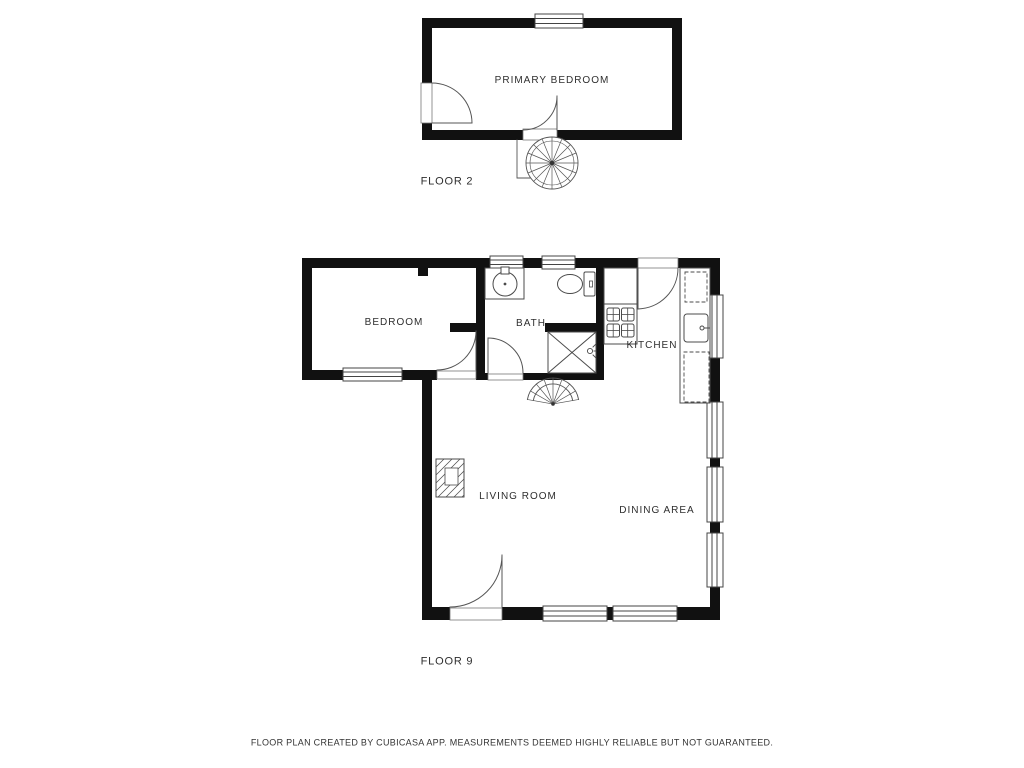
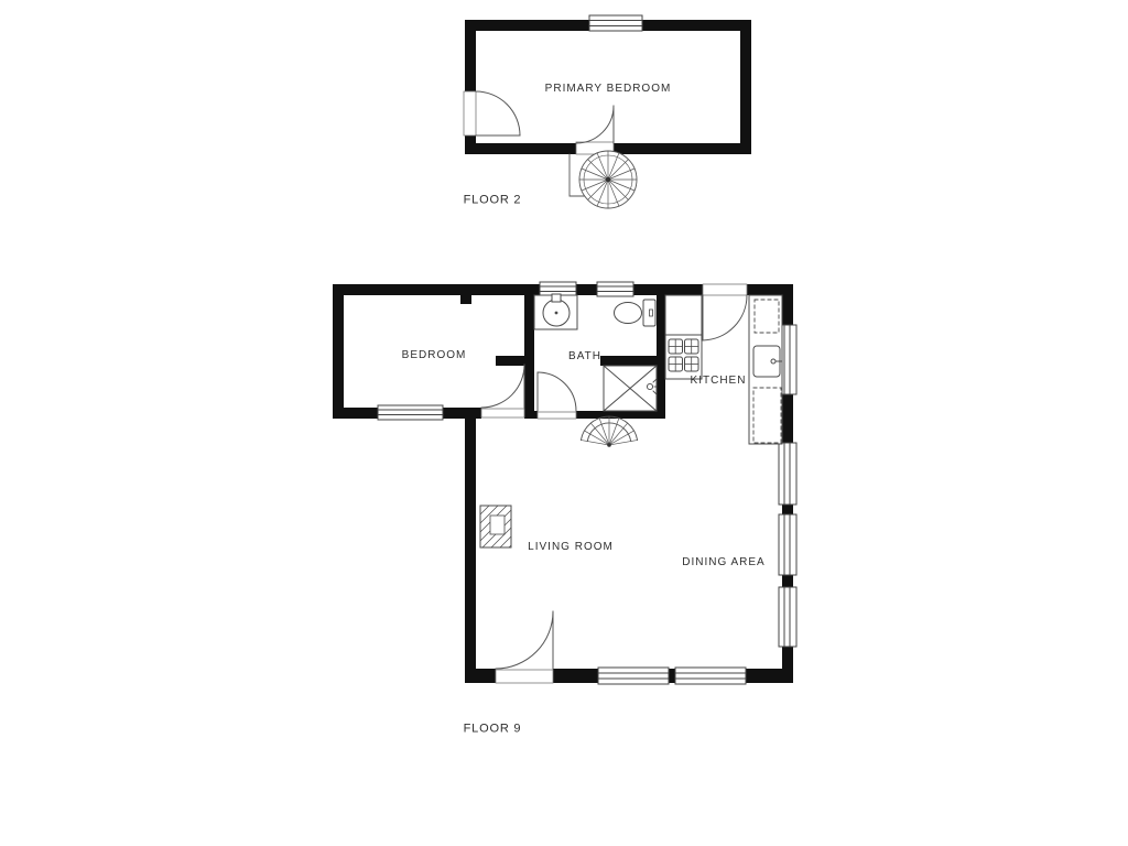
  PRIMARY BEDROOM
  FLOOR 2
  BEDROOM
  BATH
  KITCHEN
  LIVING ROOM
  DINING AREA
  FLOOR 9
- FLOOR PLAN CREATED BY CUBICASA APP. MEASUREMENTS DEEMED HIGHLY RELIABLE BUT NOT GUARANTEED.
